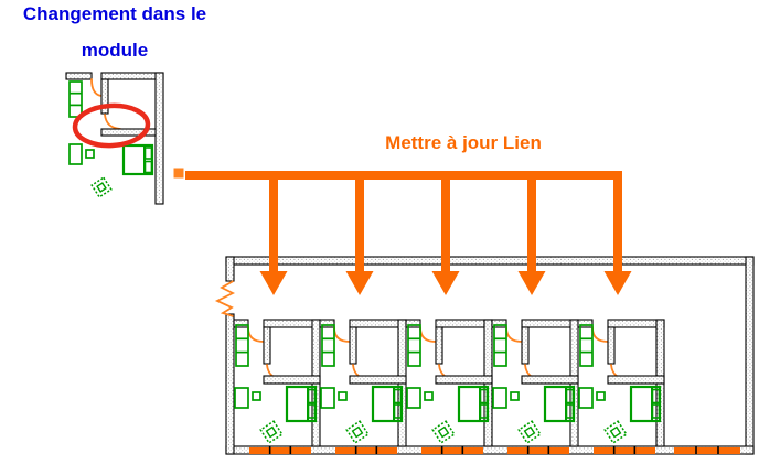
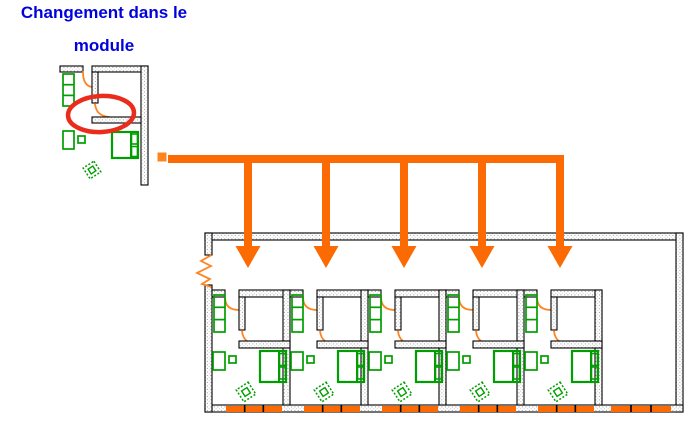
  Changement dans le
  module
- Mettre à jour Lien
